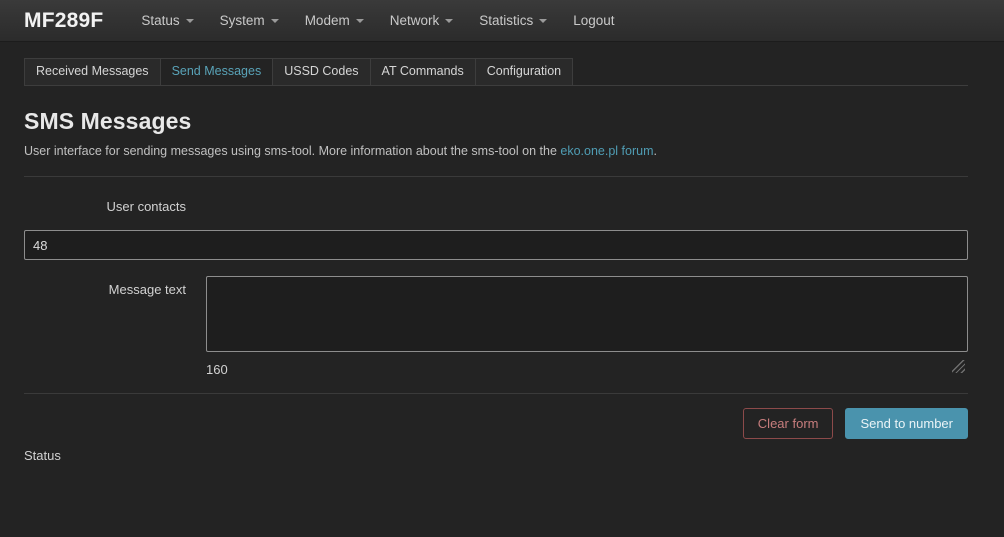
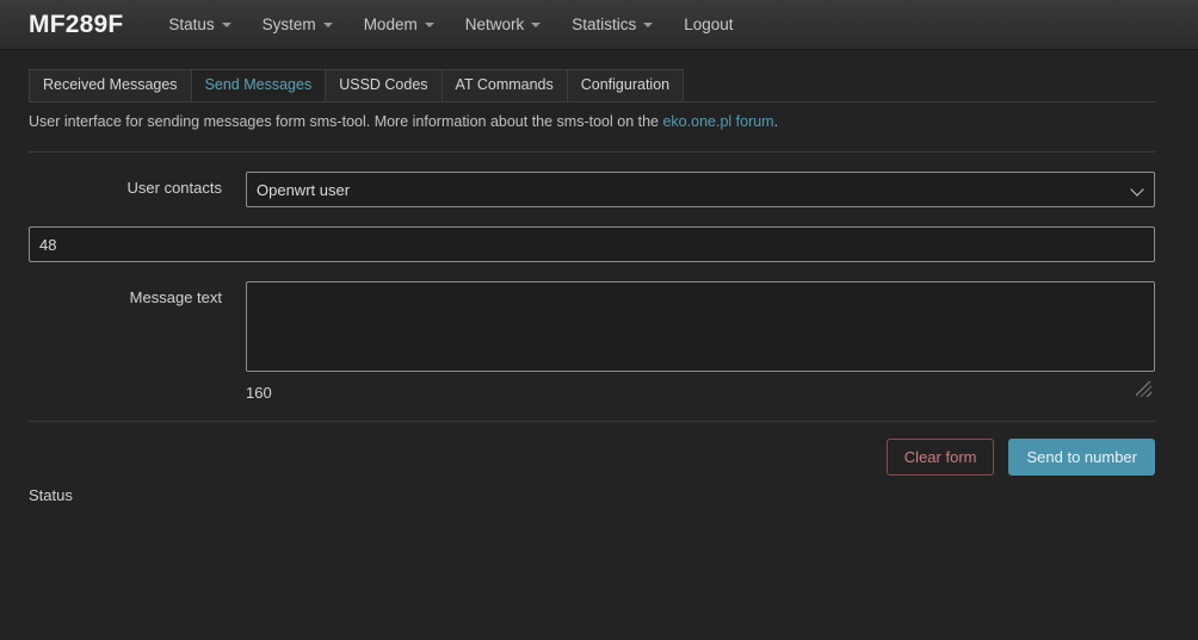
  MF289F
  Status
  System
  Modem
  Network
  Statistics
  Logout
  Received Messages
  Send Messages
  USSD Codes
  AT Commands
  Configuration
- SMS Messages
- User interface for sending messages using sms-tool. More information about the sms-tool on the eko.one.pl forum.
+ User interface for sending messages form sms-tool. More information about the sms-tool on the eko.one.pl forum.
  User contacts
+ Openwrt user
  48
  Message text
  160
  Clear form
  Send to number
  Status
